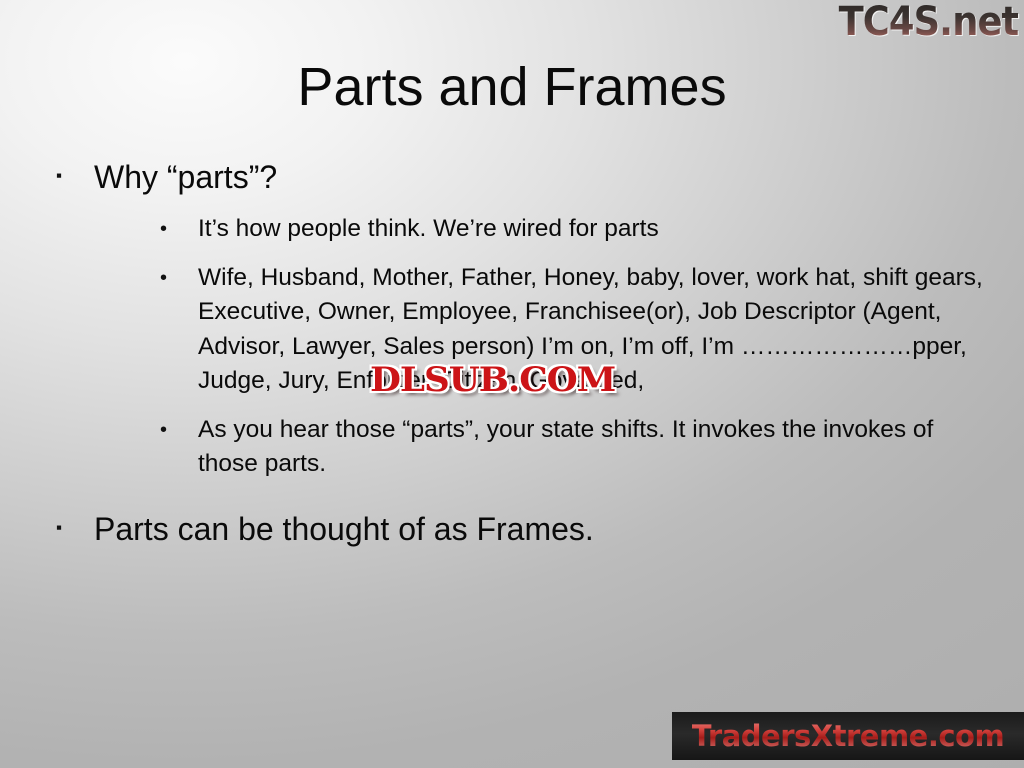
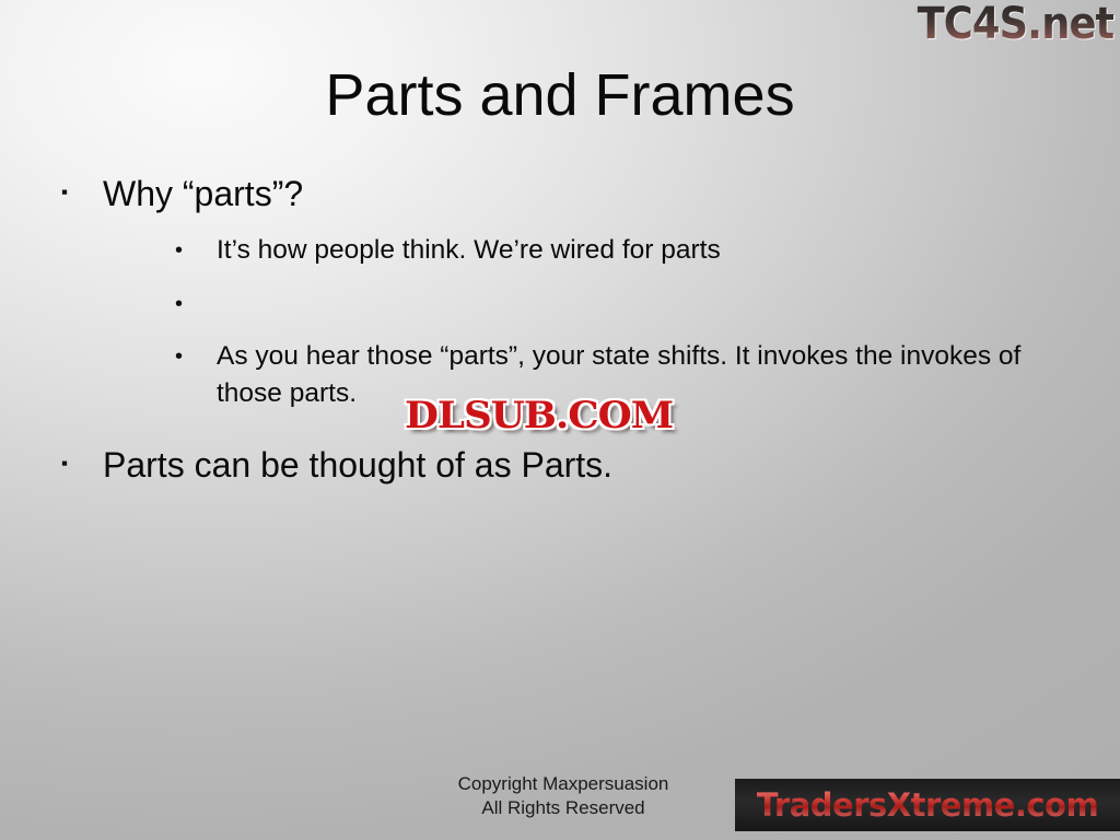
  TC4S.net
  Parts and Frames
  ▪
  Why “parts”?
  •
  It’s how people think. We’re wired for parts
  •
- Wife, Husband, Mother, Father, Honey, baby, lover, work hat, shift gears, Executive, Owner, Employee, Franchisee(or), Job Descriptor (Agent, Advisor, Lawyer, Sales person) I’m on, I’m off, I’m …………………pper, Judge, Jury, Enforcer, Citizen, Governed,
  •
  As you hear those “parts”, your state shifts. It invokes the invokes of those parts.
  ▪
- Parts can be thought of as Frames.
+ Parts can be thought of as Parts.
  DLSUB.COM
+ Copyright Maxpersuasion
+ All Rights Reserved
  TradersXtreme.com
